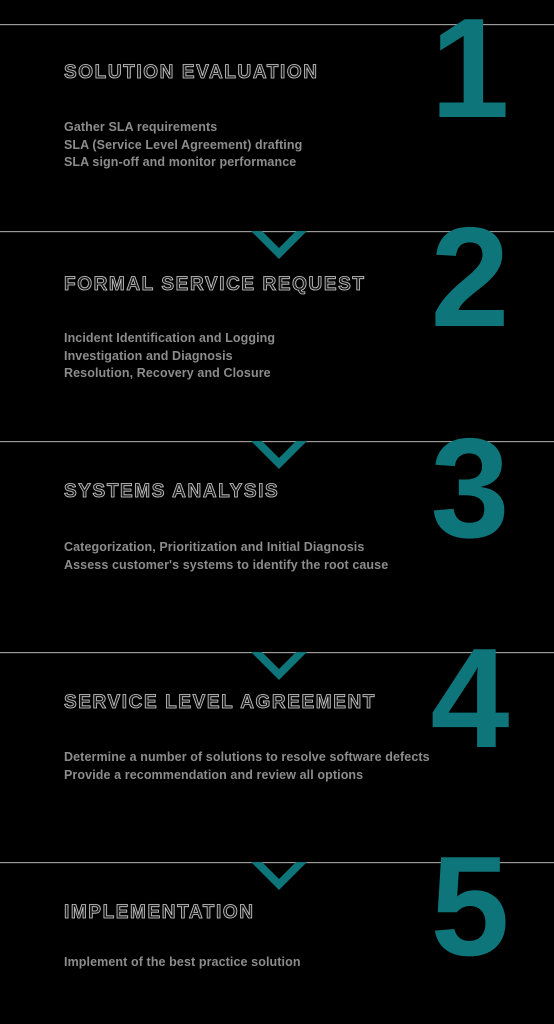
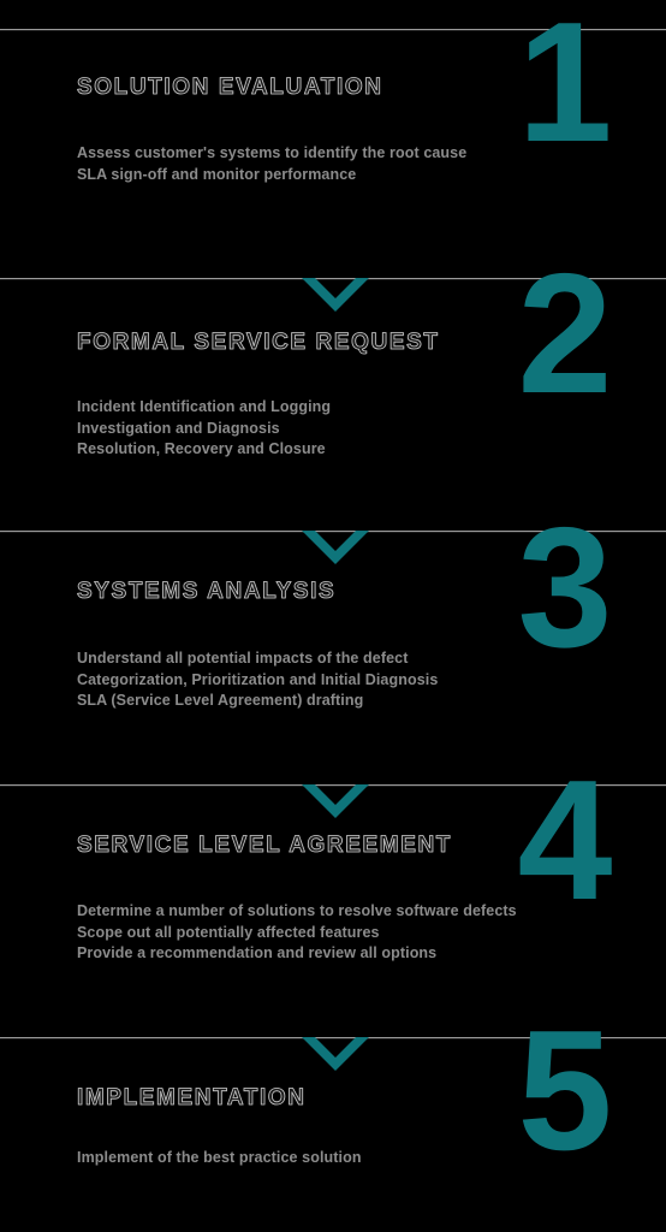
  1
  2
  3
  4
  5
  SOLUTION EVALUATION
- Gather SLA requirements
- SLA (Service Level Agreement) drafting
+ Assess customer's systems to identify the root cause
  SLA sign-off and monitor performance
  FORMAL SERVICE REQUEST
  Incident Identification and Logging
  Investigation and Diagnosis
  Resolution, Recovery and Closure
  SYSTEMS ANALYSIS
+ Understand all potential impacts of the defect
  Categorization, Prioritization and Initial Diagnosis
- Assess customer's systems to identify the root cause
+ SLA (Service Level Agreement) drafting
  SERVICE LEVEL AGREEMENT
  Determine a number of solutions to resolve software defects
+ Scope out all potentially affected features
  Provide a recommendation and review all options
  IMPLEMENTATION
  Implement of the best practice solution
